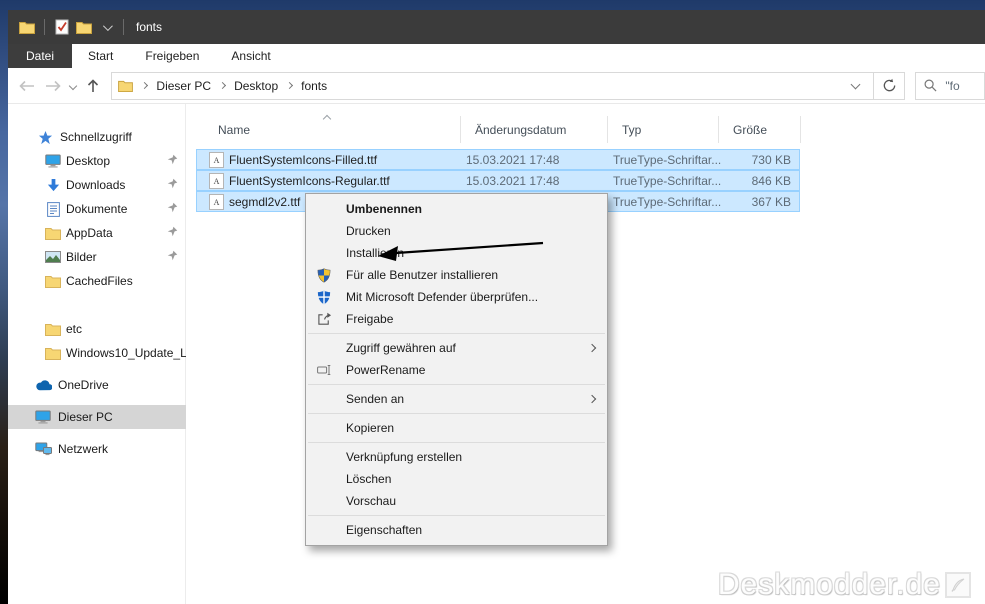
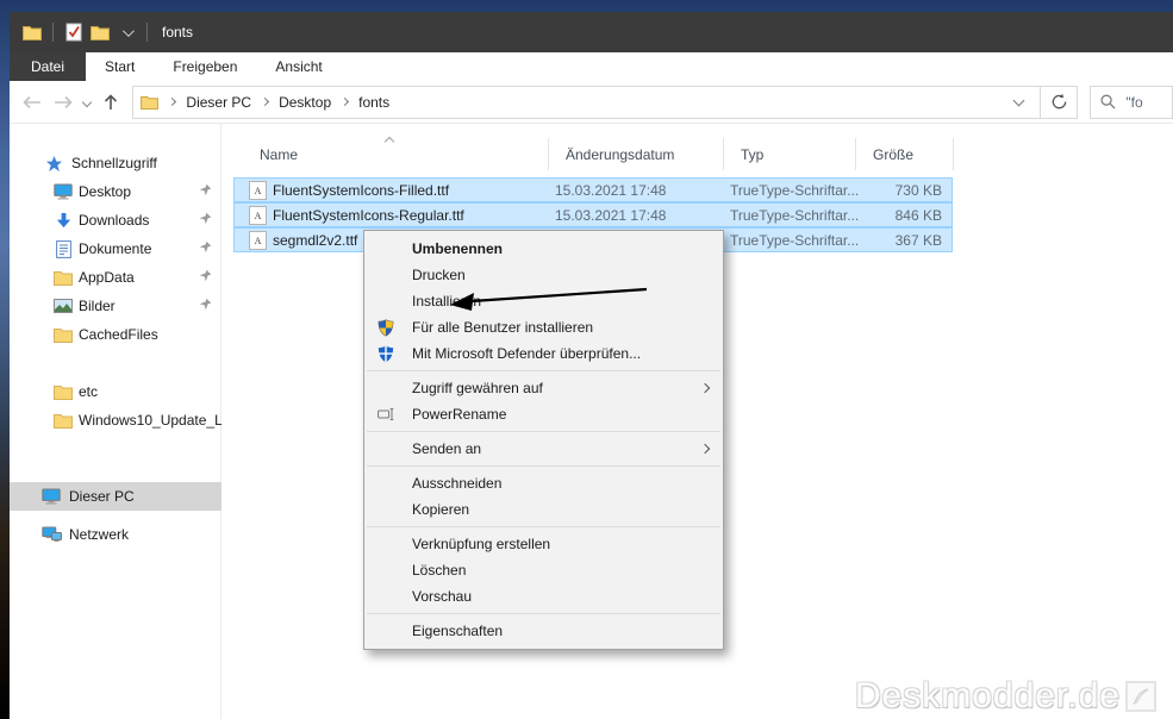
  fonts
  Datei
  Start
  Freigeben
  Ansicht
  Dieser PC
  Desktop
  fonts
  "fo
  Schnellzugriff
  Desktop
  Downloads
  Dokumente
  AppData
  Bilder
  CachedFiles
  etc
  Windows10_Update_L
- OneDrive
  Dieser PC
  Netzwerk
  Name
  Änderungsdatum
  Typ
  Größe
  A
  FluentSystemIcons-Filled.ttf
  15.03.2021 17:48
  TrueType-Schriftar...
  730 KB
  A
  FluentSystemIcons-Regular.ttf
  15.03.2021 17:48
  TrueType-Schriftar...
  846 KB
  A
  segmdl2v2.ttf
  TrueType-Schriftar...
  367 KB
  Umbenennen
  Drucken
  Installie
  Für alle Benutzer installieren
  Mit Microsoft Defender überprüfen...
- Freigabe
  Zugriff gewähren auf
  PowerRename
  Senden an
+ Ausschneiden
  Kopieren
  Verknüpfung erstellen
  Löschen
  Vorschau
  Eigenschaften
  Deskmodder.de
